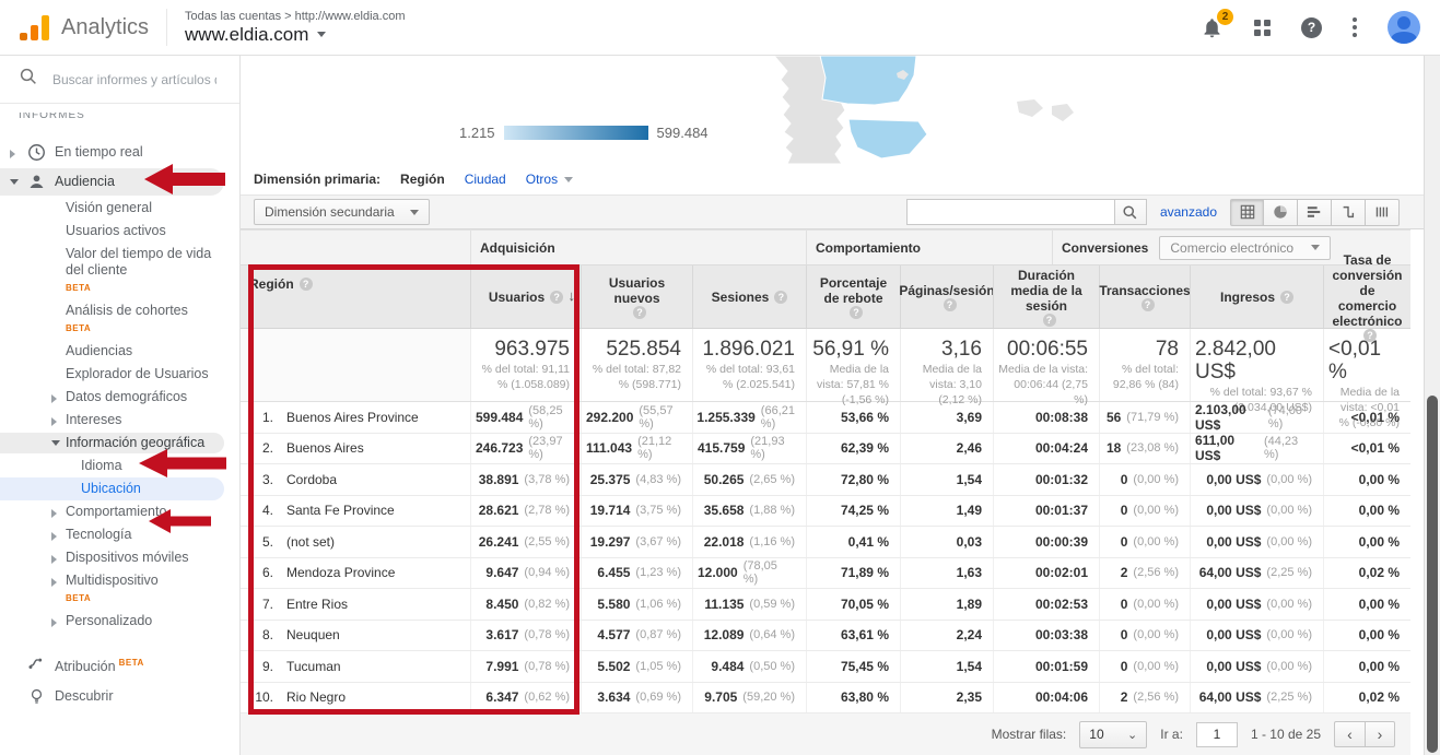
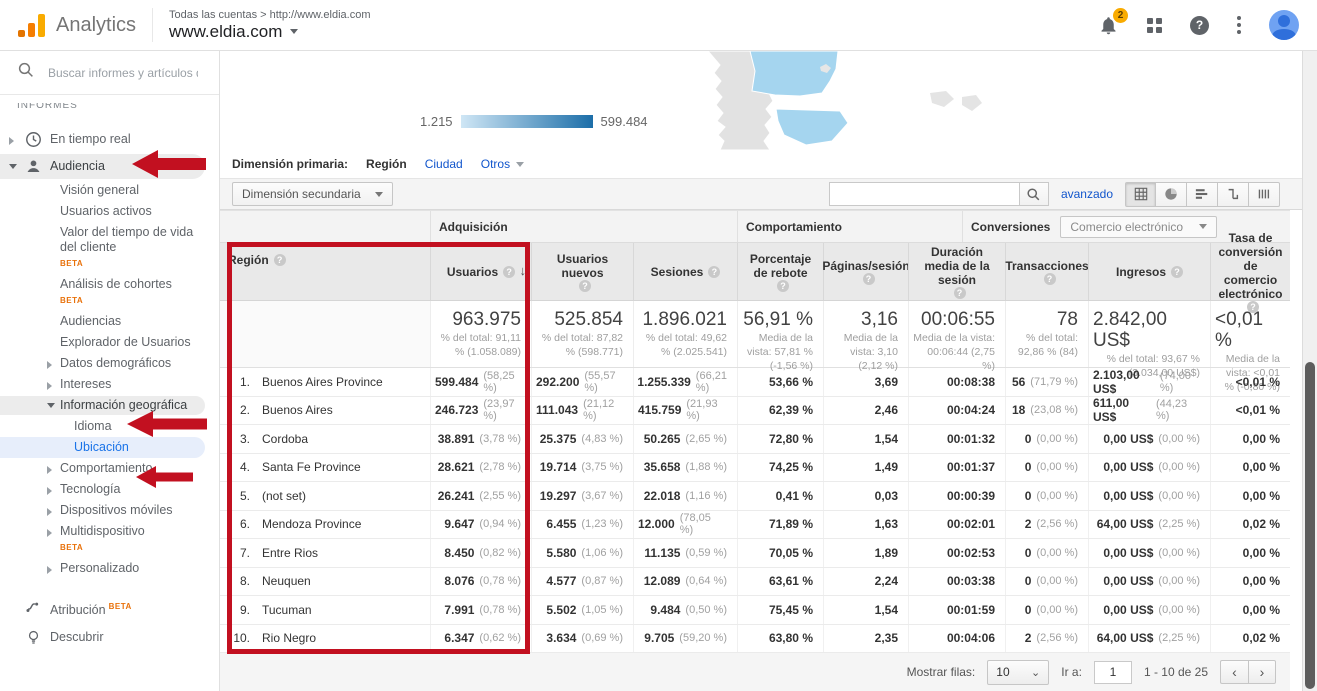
  Analytics
  Todas las cuentas > http://www.eldia.com
  www.eldia.com
  2
  ?
  Buscar informes y artículos
  INFORMES
  En tiempo real
  Audiencia
  Visión general
  Usuarios activos
  Valor del tiempo de vida del cliente
  BETA
  Análisis de cohortes
  BETA
  Audiencias
  Explorador de Usuarios
  Datos demográficos
  Intereses
  Información geográfica
  Idioma
  Ubicación
  Comportamiento
  Tecnología
  Dispositivos móviles
  Multidispositivo
  BETA
  Personalizado
  Atribución BETA
  Descubrir
  1.215
  599.484
  Dimensión primaria:
  Región
  Ciudad
  Otros
  Dimensión secundaria
  avanzado
  Adquisición
  Comportamiento
  Conversiones
  Comercio electrónico
  Región
  ?
  Usuarios
  ?
  ↓
  Usuarios nuevos
  ?
  Sesiones
  ?
  Porcentaje de rebote
  ?
  Páginas/sesión
  ?
  Duración media de la sesión
  ?
  Transacciones
  ?
  Ingresos
  ?
  Tasa de conversión de comercio electrónico
  ?
  963.975
  % del total: 91,11 % (1.058.089)
  525.854
  % del total: 87,82 % (598.771)
  1.896.021
- % del total: 93,61 % (2.025.541)
+ % del total: 49,62 % (2.025.541)
  56,91 %
  Media de la vista: 57,81 % (-1,56 %)
  3,16
  Media de la vista: 3,10 (2,12 %)
  00:06:55
  Media de la vista: 00:06:44 (2,75 %)
  78
  % del total: 92,86 % (84)
  2.842,00 US$
  % del total: 93,67 % (3.034,00 US$)
  <0,01 %
  Media de la vista: <0,01 % (-0,80 %)
  1.
  Buenos Aires Province
  599.484
  (58,25 %)
  292.200
  (55,57 %)
  1.255.339
  (66,21 %)
  53,66 %
  3,69
  00:08:38
  56
  (71,79 %)
  2.103,00 US$
  (74,00 %)
  <0,01 %
  2.
  Buenos Aires
  246.723
  (23,97 %)
  111.043
  (21,12 %)
  415.759
  (21,93 %)
  62,39 %
  2,46
  00:04:24
  18
  (23,08 %)
  611,00 US$
  (44,23 %)
  <0,01 %
  3.
  Cordoba
  38.891
  (3,78 %)
  25.375
  (4,83 %)
  50.265
  (2,65 %)
  72,80 %
  1,54
  00:01:32
  0
  (0,00 %)
  0,00 US$
  (0,00 %)
  0,00 %
  4.
  Santa Fe Province
  28.621
  (2,78 %)
  19.714
  (3,75 %)
  35.658
  (1,88 %)
  74,25 %
  1,49
  00:01:37
  0
  (0,00 %)
  0,00 US$
  (0,00 %)
  0,00 %
  5.
  (not set)
  26.241
  (2,55 %)
  19.297
  (3,67 %)
  22.018
  (1,16 %)
  0,41 %
  0,03
  00:00:39
  0
  (0,00 %)
  0,00 US$
  (0,00 %)
  0,00 %
  6.
  Mendoza Province
  9.647
  (0,94 %)
  6.455
  (1,23 %)
  12.000
  (78,05 %)
  71,89 %
  1,63
  00:02:01
  2
  (2,56 %)
  64,00 US$
  (2,25 %)
  0,02 %
  7.
  Entre Rios
  8.450
  (0,82 %)
  5.580
  (1,06 %)
  11.135
  (0,59 %)
  70,05 %
  1,89
  00:02:53
  0
  (0,00 %)
  0,00 US$
  (0,00 %)
  0,00 %
  8.
  Neuquen
- 3.617
+ 8.076
  (0,78 %)
  4.577
  (0,87 %)
  12.089
  (0,64 %)
  63,61 %
  2,24
  00:03:38
  0
  (0,00 %)
  0,00 US$
  (0,00 %)
  0,00 %
  9.
  Tucuman
  7.991
  (0,78 %)
  5.502
  (1,05 %)
  9.484
  (0,50 %)
  75,45 %
  1,54
  00:01:59
  0
  (0,00 %)
  0,00 US$
  (0,00 %)
  0,00 %
  10.
  Rio Negro
  6.347
  (0,62 %)
  3.634
  (0,69 %)
  9.705
  (59,20 %)
  63,80 %
  2,35
  00:04:06
  2
  (2,56 %)
  64,00 US$
  (2,25 %)
  0,02 %
  Mostrar filas:
  10
  ⌄
  Ir a:
  1
  1 - 10 de 25
  ‹
  ›
